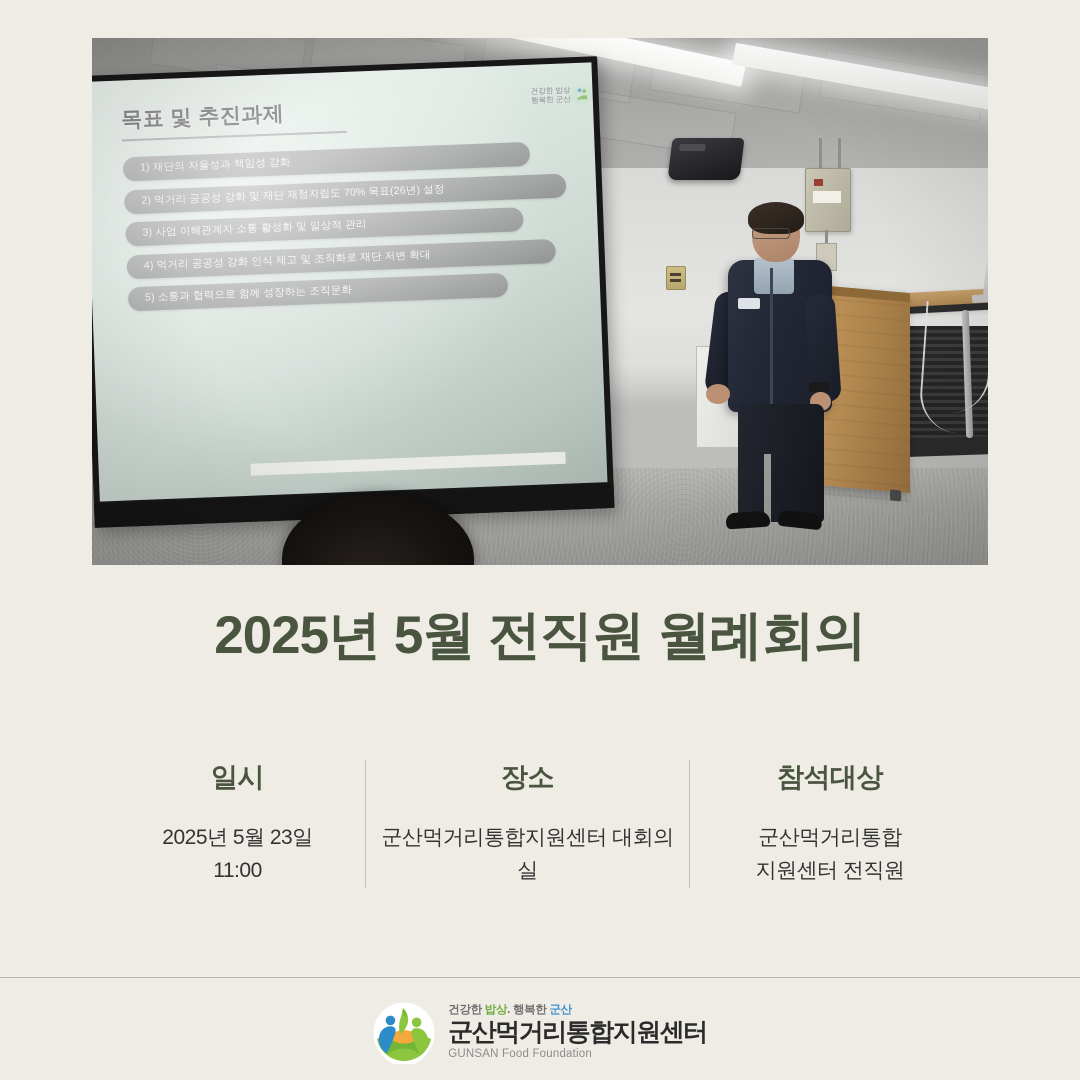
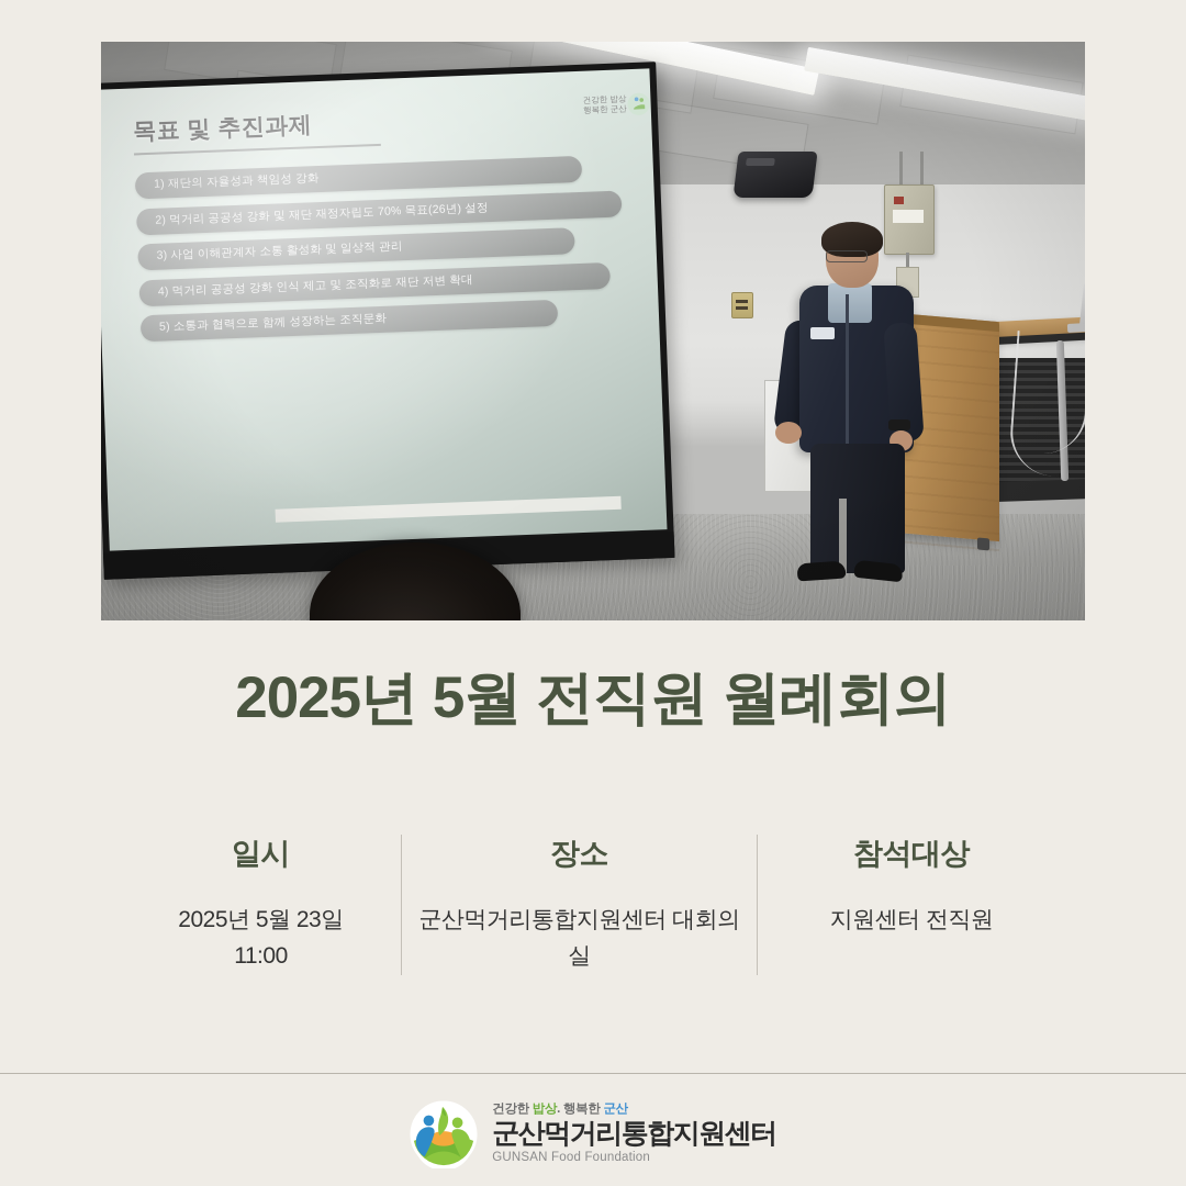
  2025년 5월 전직원 월례회의
  일시
  2025년 5월 23일
  11:00
  장소
  군산먹거리통합지원센터 대회의실
  참석대상
- 군산먹거리통합
  지원센터 전직원
  건강한 밥상. 행복한 군산
  군산먹거리통합지원센터
  GUNSAN Food Foundation
